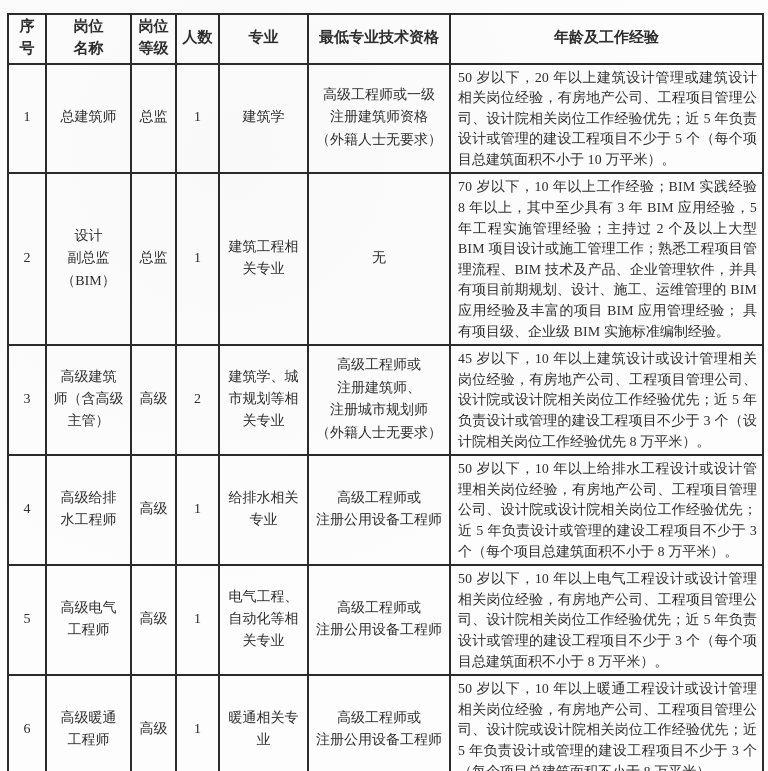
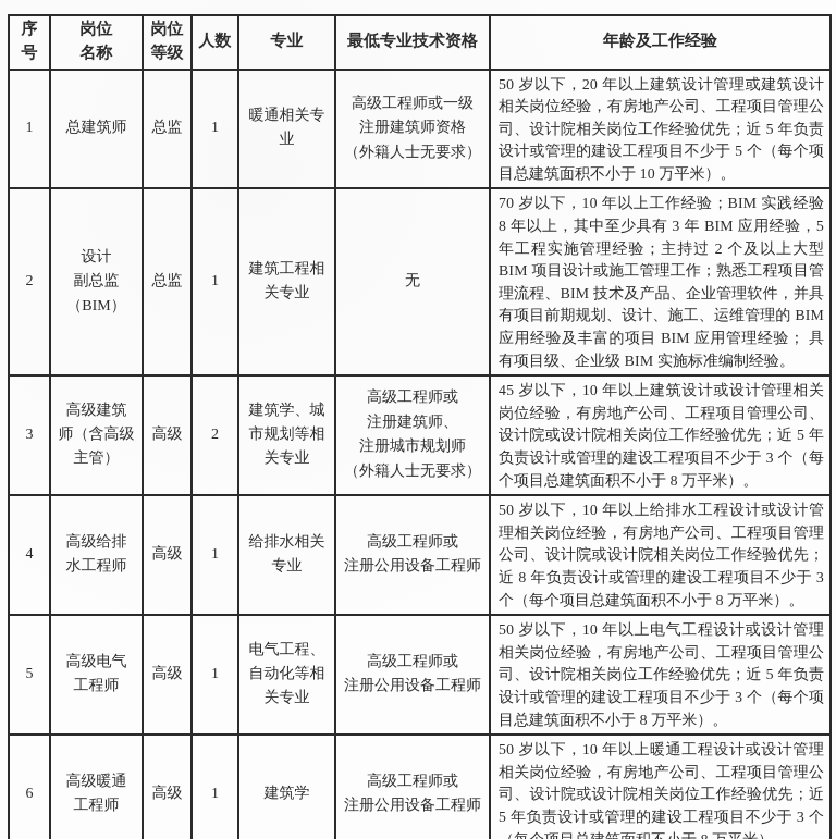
  序 号	岗位 名称	岗位 等级	人数	专业	最低专业技术资格	年龄及工作经验
- 1	总建筑师	总监	1	建筑学	高级工程师或一级 注册建筑师资格 （外籍人士无要求）	50 岁以下，20 年以上建筑设计管理或建筑设计相关岗位经验，有房地产公司、工程项目管理公司、设计院相关岗位工作经验优先；近 5 年负责设计或管理的建设工程项目不少于 5 个（每个项目总建筑面积不小于 10 万平米）。
+ 1	总建筑师	总监	1	暖通相关专 业	高级工程师或一级 注册建筑师资格 （外籍人士无要求）	50 岁以下，20 年以上建筑设计管理或建筑设计相关岗位经验，有房地产公司、工程项目管理公司、设计院相关岗位工作经验优先；近 5 年负责设计或管理的建设工程项目不少于 5 个（每个项目总建筑面积不小于 10 万平米）。
  2	设计 副总监 （BIM）	总监	1	建筑工程相 关专业	无	70 岁以下，10 年以上工作经验；BIM 实践经验 8 年以上，其中至少具有 3 年 BIM 应用经验，5 年工程实施管理经验；主持过 2 个及以上大型 BIM 项目设计或施工管理工作；熟悉工程项目管理流程、BIM 技术及产品、企业管理软件，并具有项目前期规划、设计、施工、运维管理的 BIM 应用经验及丰富的项目 BIM 应用管理经验； 具有项目级、企业级 BIM 实施标准编制经验。
- 3	高级建筑 师（含高级 主管）	高级	2	建筑学、城 市规划等相 关专业	高级工程师或 注册建筑师、 注册城市规划师 （外籍人士无要求）	45 岁以下，10 年以上建筑设计或设计管理相关岗位经验，有房地产公司、工程项目管理公司、设计院或设计院相关岗位工作经验优先；近 5 年负责设计或管理的建设工程项目不少于 3 个（设计院相关岗位工作经验优先 8 万平米）。
+ 3	高级建筑 师（含高级 主管）	高级	2	建筑学、城 市规划等相 关专业	高级工程师或 注册建筑师、 注册城市规划师 （外籍人士无要求）	45 岁以下，10 年以上建筑设计或设计管理相关岗位经验，有房地产公司、工程项目管理公司、设计院或设计院相关岗位工作经验优先；近 5 年负责设计或管理的建设工程项目不少于 3 个（每个项目总建筑面积不小于 8 万平米）。
- 4	高级给排 水工程师	高级	1	给排水相关 专业	高级工程师或 注册公用设备工程师	50 岁以下，10 年以上给排水工程设计或设计管理相关岗位经验，有房地产公司、工程项目管理公司、设计院或设计院相关岗位工作经验优先；近 5 年负责设计或管理的建设工程项目不少于 3 个（每个项目总建筑面积不小于 8 万平米）。
+ 4	高级给排 水工程师	高级	1	给排水相关 专业	高级工程师或 注册公用设备工程师	50 岁以下，10 年以上给排水工程设计或设计管理相关岗位经验，有房地产公司、工程项目管理公司、设计院或设计院相关岗位工作经验优先；近 8 年负责设计或管理的建设工程项目不少于 3 个（每个项目总建筑面积不小于 8 万平米）。
  5	高级电气 工程师	高级	1	电气工程、 自动化等相 关专业	高级工程师或 注册公用设备工程师	50 岁以下，10 年以上电气工程设计或设计管理相关岗位经验，有房地产公司、工程项目管理公司、设计院相关岗位工作经验优先；近 5 年负责设计或管理的建设工程项目不少于 3 个（每个项目总建筑面积不小于 8 万平米）。
- 6	高级暖通 工程师	高级	1	暖通相关专 业	高级工程师或 注册公用设备工程师	50 岁以下，10 年以上暖通工程设计或设计管理相关岗位经验，有房地产公司、工程项目管理公司、设计院或设计院相关岗位工作经验优先；近 5 年负责设计或管理的建设工程项目不少于 3 个
+ 6	高级暖通 工程师	高级	1	建筑学	高级工程师或 注册公用设备工程师	50 岁以下，10 年以上暖通工程设计或设计管理相关岗位经验，有房地产公司、工程项目管理公司、设计院或设计院相关岗位工作经验优先；近 5 年负责设计或管理的建设工程项目不少于 3 个
